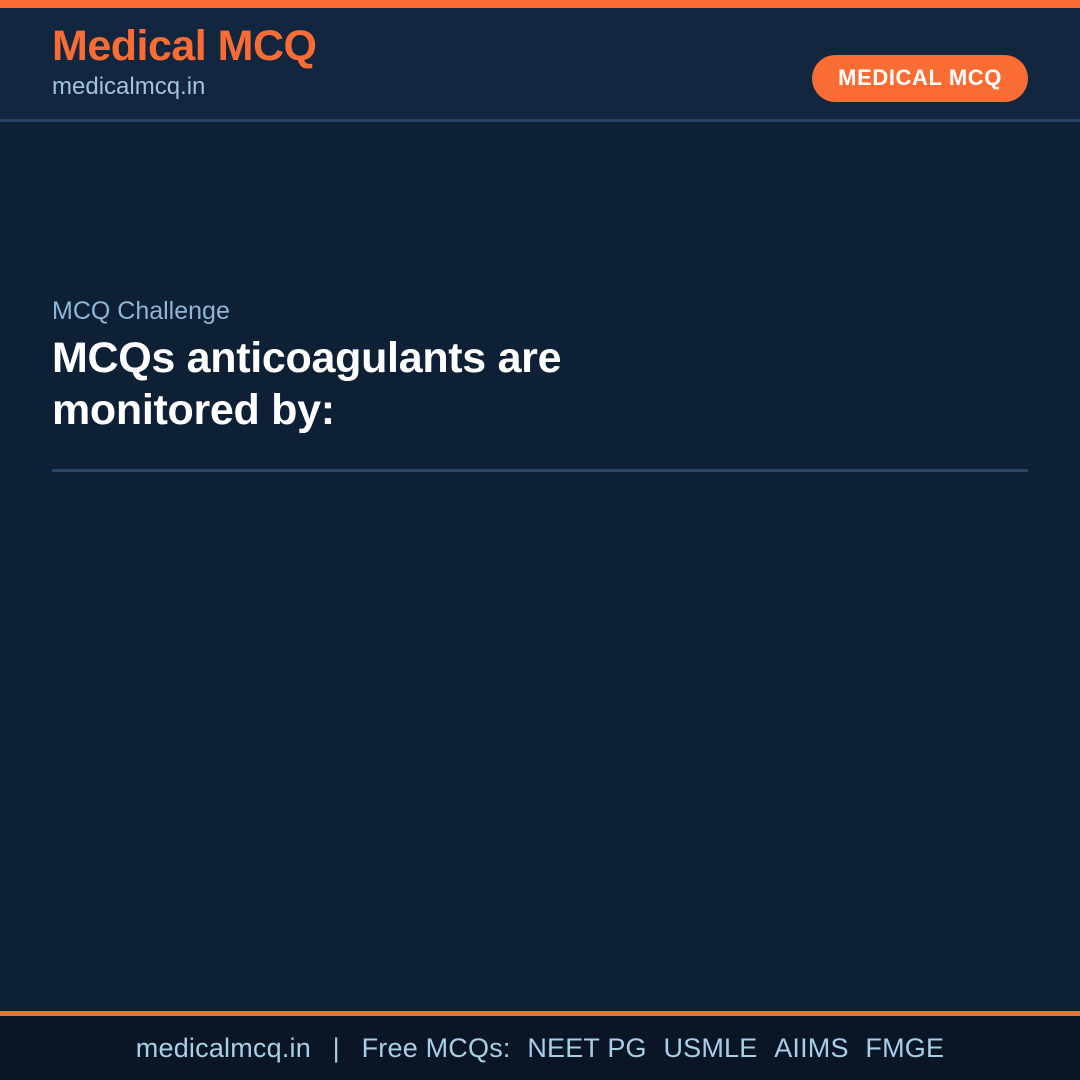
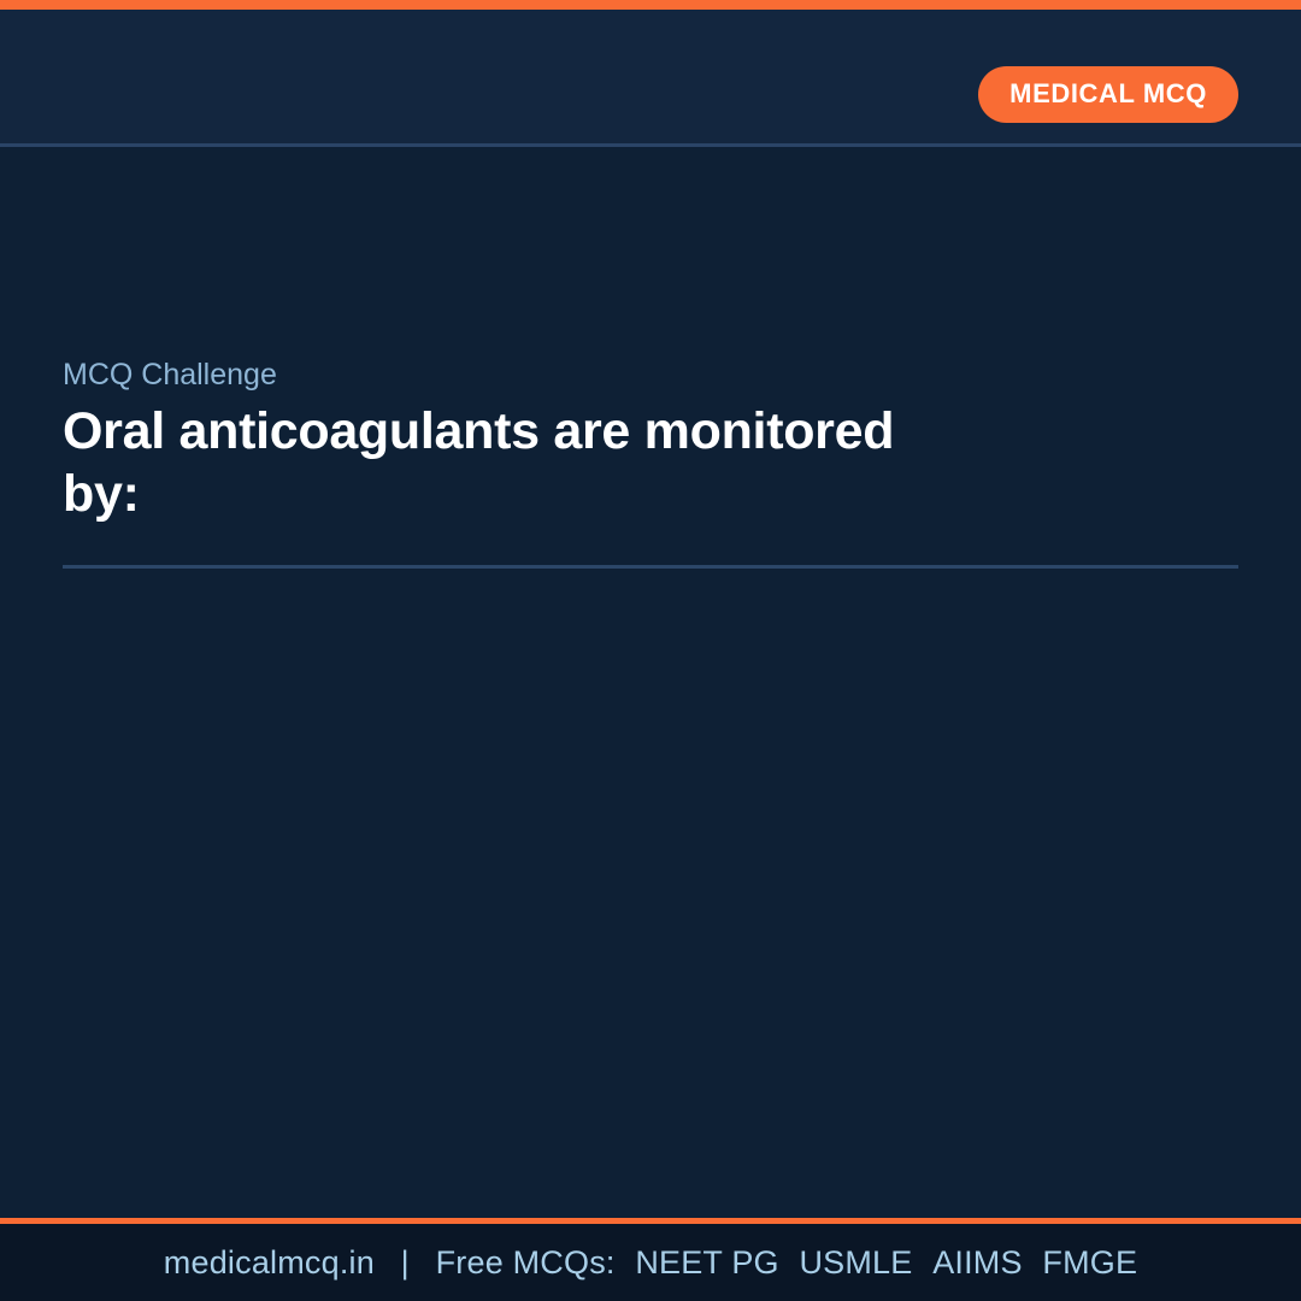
- Medical MCQ
- medicalmcq.in
  MEDICAL MCQ
  MCQ Challenge
- MCQs anticoagulants are monitored by:
+ Oral anticoagulants are monitored by:
  medicalmcq.in | Free MCQs: NEET PG USMLE AIIMS FMGE
